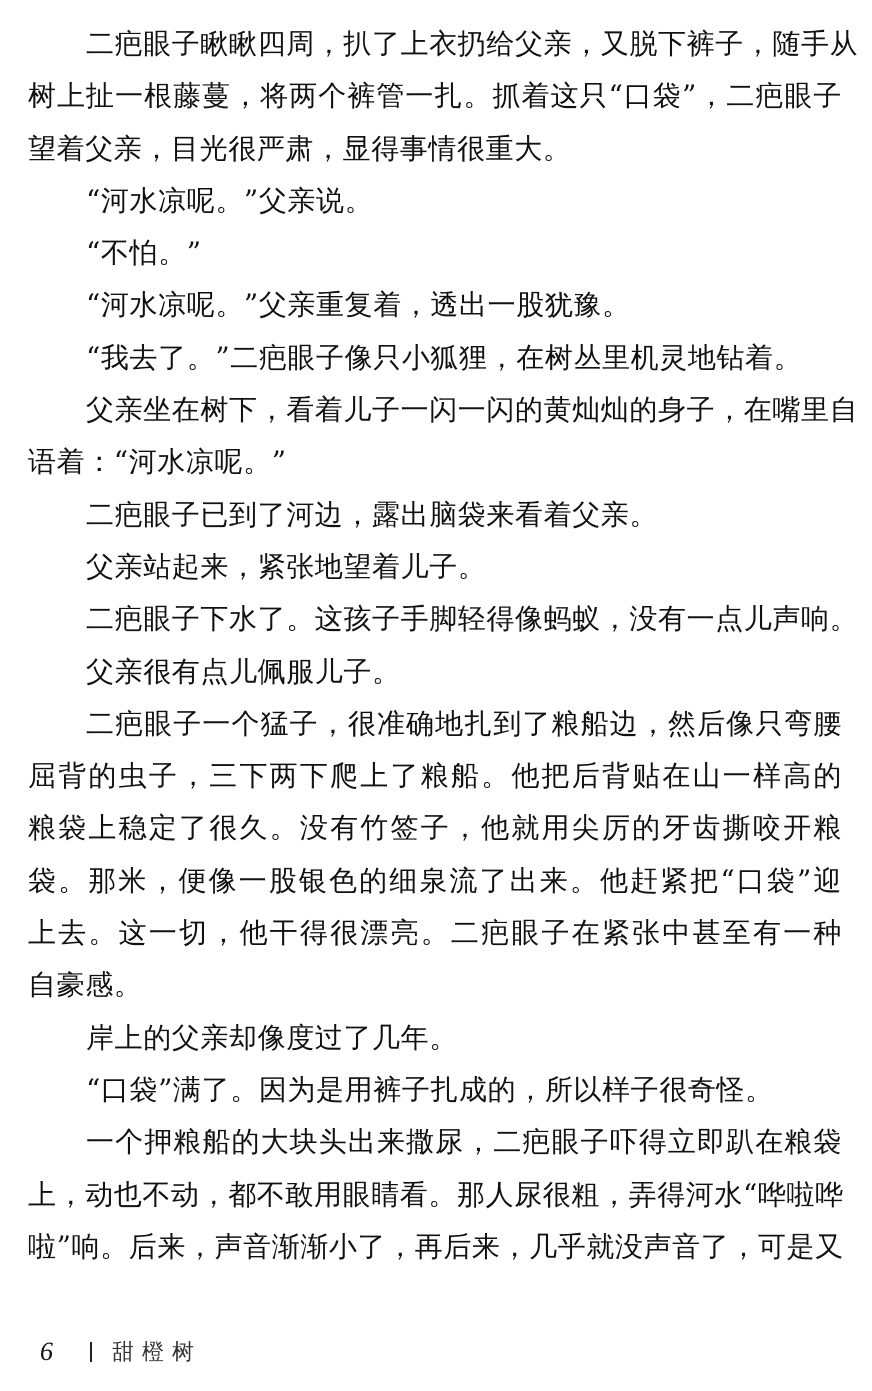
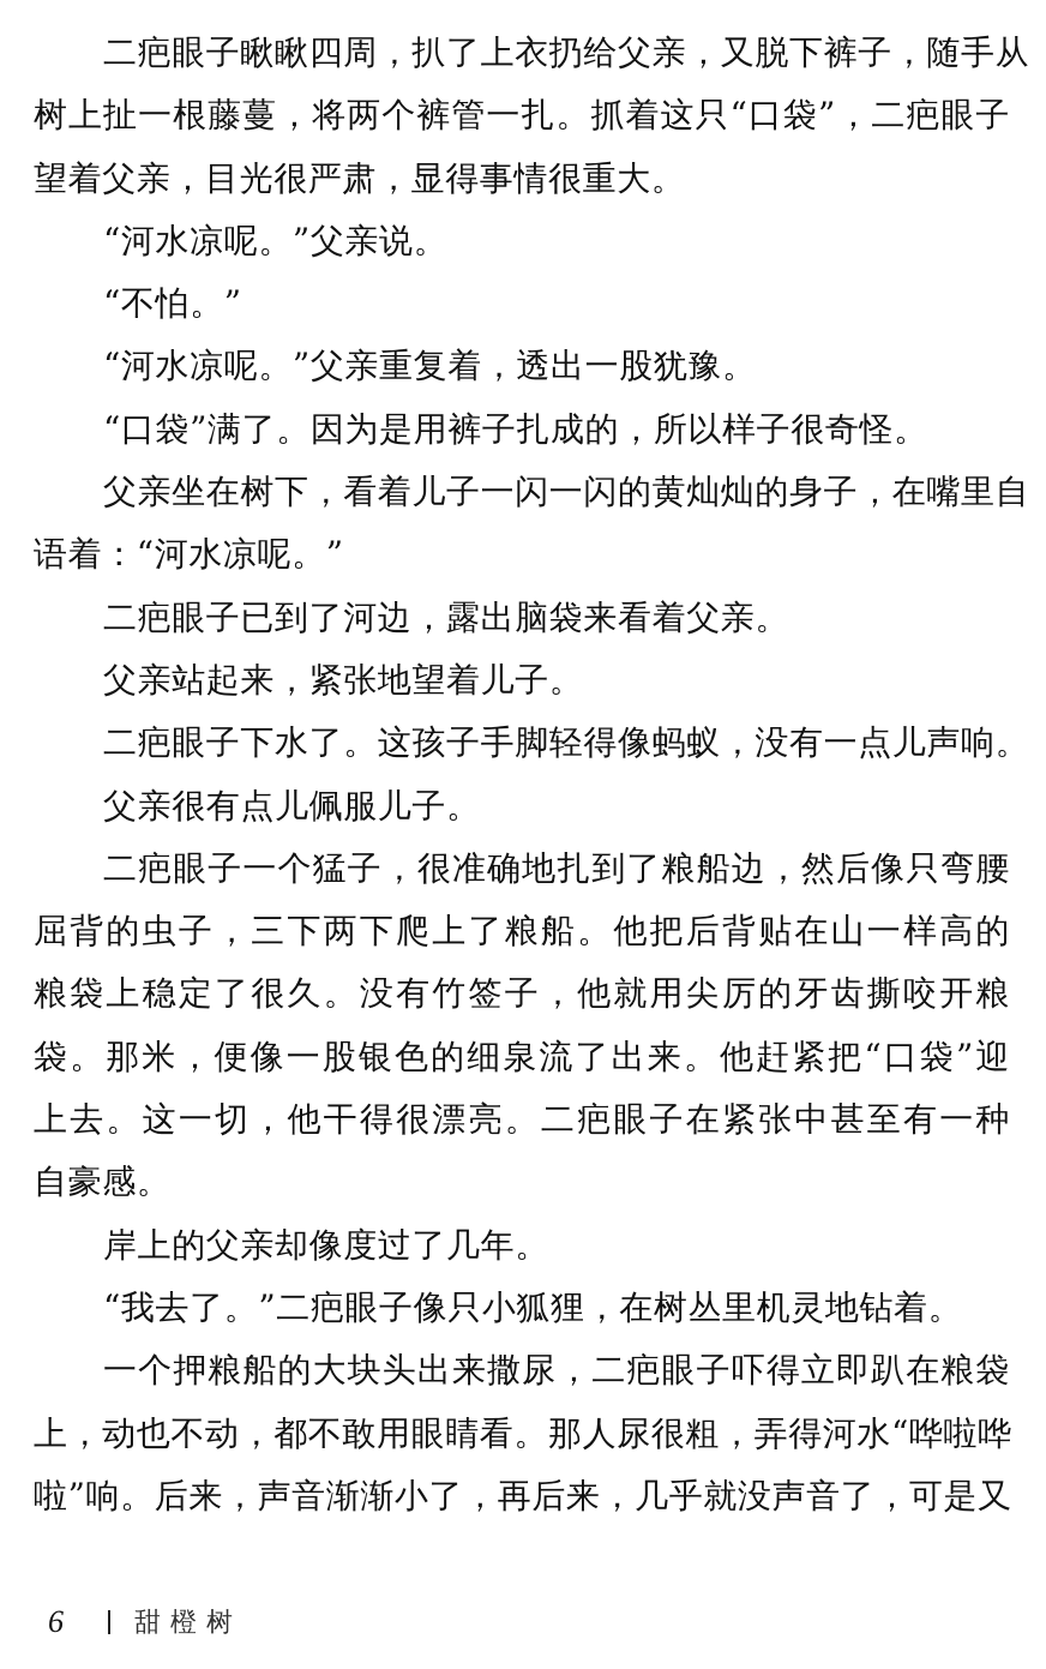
  二疤眼子瞅瞅四周，扒了上衣扔给父亲，又脱下裤子，随手从
  树上扯一根藤蔓，将两个裤管一扎。抓着这只“口袋”，二疤眼子
  望着父亲，目光很严肃，显得事情很重大。
  “河水凉呢。”父亲说。
  “不怕。”
  “河水凉呢。”父亲重复着，透出一股犹豫。
- “我去了。”二疤眼子像只小狐狸，在树丛里机灵地钻着。
+ “口袋”满了。因为是用裤子扎成的，所以样子很奇怪。
  父亲坐在树下，看着儿子一闪一闪的黄灿灿的身子，在嘴里自
  语着：“河水凉呢。”
  二疤眼子已到了河边，露出脑袋来看着父亲。
  父亲站起来，紧张地望着儿子。
  二疤眼子下水了。这孩子手脚轻得像蚂蚁，没有一点儿声响。
  父亲很有点儿佩服儿子。
  二疤眼子一个猛子，很准确地扎到了粮船边，然后像只弯腰
  屈背的虫子，三下两下爬上了粮船。他把后背贴在山一样高的
  粮袋上稳定了很久。没有竹签子，他就用尖厉的牙齿撕咬开粮
  袋。那米，便像一股银色的细泉流了出来。他赶紧把“口袋”迎
  上去。这一切，他干得很漂亮。二疤眼子在紧张中甚至有一种
  自豪感。
  岸上的父亲却像度过了几年。
- “口袋”满了。因为是用裤子扎成的，所以样子很奇怪。
+ “我去了。”二疤眼子像只小狐狸，在树丛里机灵地钻着。
  一个押粮船的大块头出来撒尿，二疤眼子吓得立即趴在粮袋
  上，动也不动，都不敢用眼睛看。那人尿很粗，弄得河水“哗啦哗
  啦”响。后来，声音渐渐小了，再后来，几乎就没声音了，可是又
  6
  甜橙树
